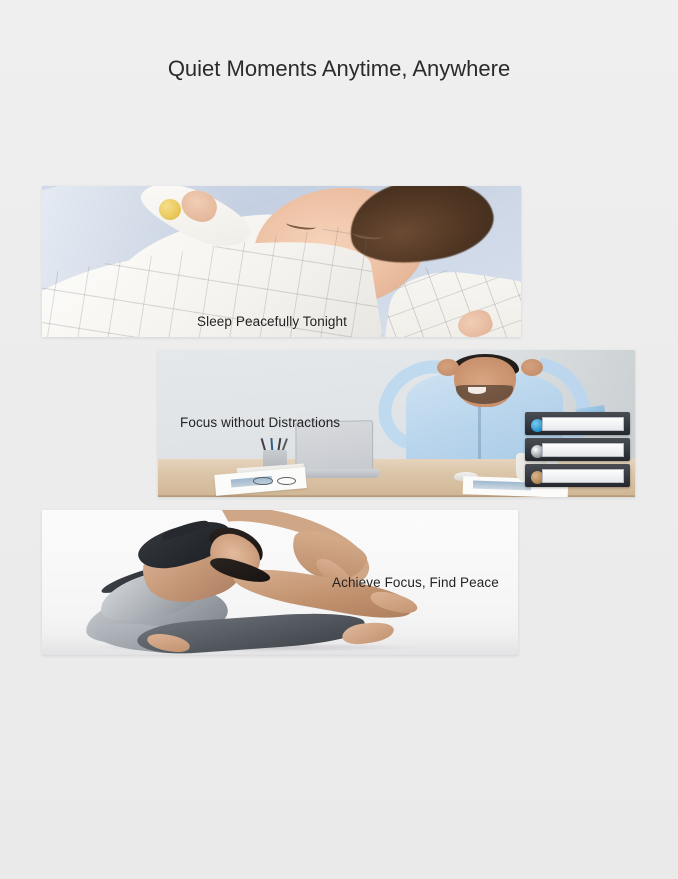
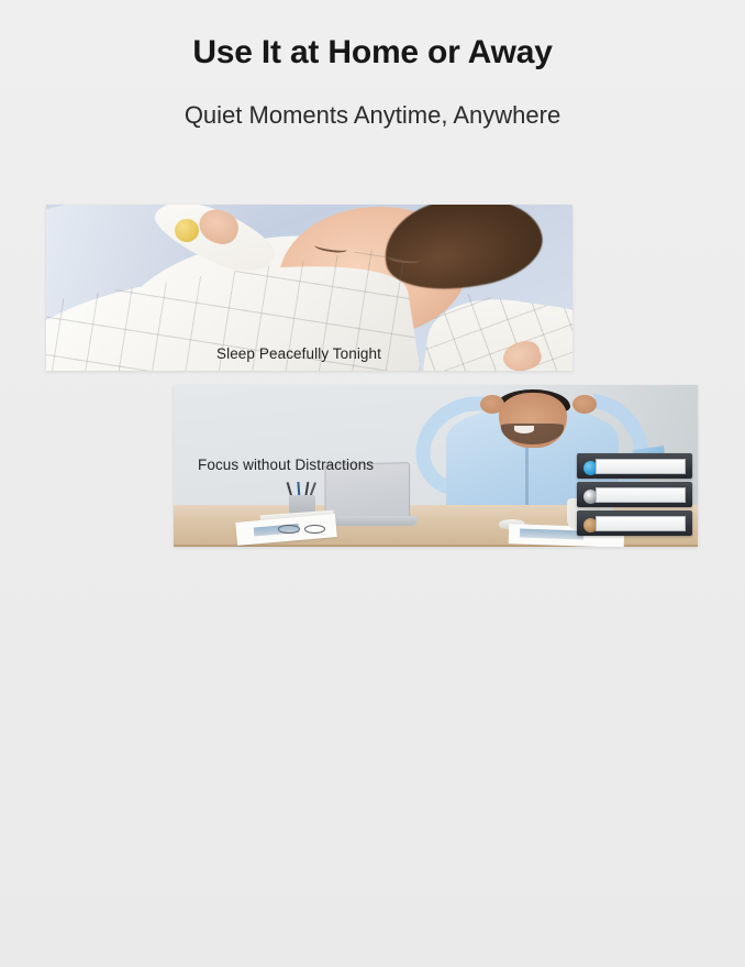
+ Use It at Home or Away
  Quiet Moments Anytime, Anywhere
  Sleep Peacefully Tonight
  Focus without Distractions
- Achieve Focus, Find Peace
